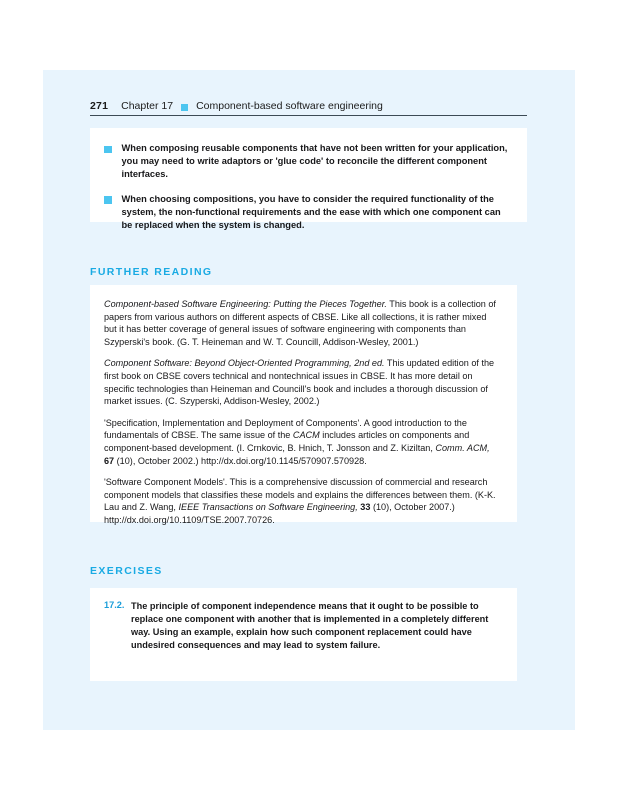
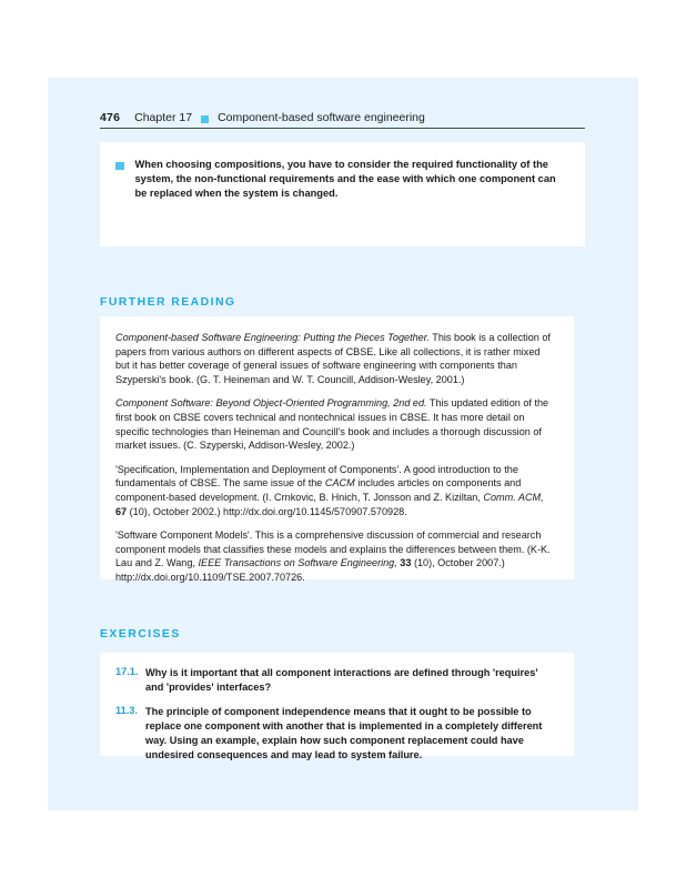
- 271
+ 476
  Chapter 17
  Component-based software engineering
- When composing reusable components that have not been written for your application, you may need to write adaptors or 'glue code' to reconcile the different component interfaces.
  When choosing compositions, you have to consider the required functionality of the system, the non-functional requirements and the ease with which one component can be replaced when the system is changed.
  FURTHER READING
  Component-based Software Engineering: Putting the Pieces Together. This book is a collection of papers from various authors on different aspects of CBSE. Like all collections, it is rather mixed but it has better coverage of general issues of software engineering with components than Szyperski's book. (G. T. Heineman and W. T. Councill, Addison-Wesley, 2001.)
  Component Software: Beyond Object-Oriented Programming, 2nd ed. This updated edition of the first book on CBSE covers technical and nontechnical issues in CBSE. It has more detail on specific technologies than Heineman and Councill's book and includes a thorough discussion of market issues. (C. Szyperski, Addison-Wesley, 2002.)
  'Specification, Implementation and Deployment of Components'. A good introduction to the fundamentals of CBSE. The same issue of the CACM includes articles on components and component-based development. (I. Crnkovic, B. Hnich, T. Jonsson and Z. Kiziltan, Comm. ACM, 67 (10), October 2002.) http://dx.doi.org/10.1145/570907.570928.
  'Software Component Models'. This is a comprehensive discussion of commercial and research component models that classifies these models and explains the differences between them. (K-K. Lau and Z. Wang, IEEE Transactions on Software Engineering, 33 (10), October 2007.) http://dx.doi.org/10.1109/TSE.2007.70726.
  EXERCISES
+ 17.1.
+ Why is it important that all component interactions are defined through 'requires' and 'provides' interfaces?
- 17.2.
+ 11.3.
  The principle of component independence means that it ought to be possible to replace one component with another that is implemented in a completely different way. Using an example, explain how such component replacement could have undesired consequences and may lead to system failure.
